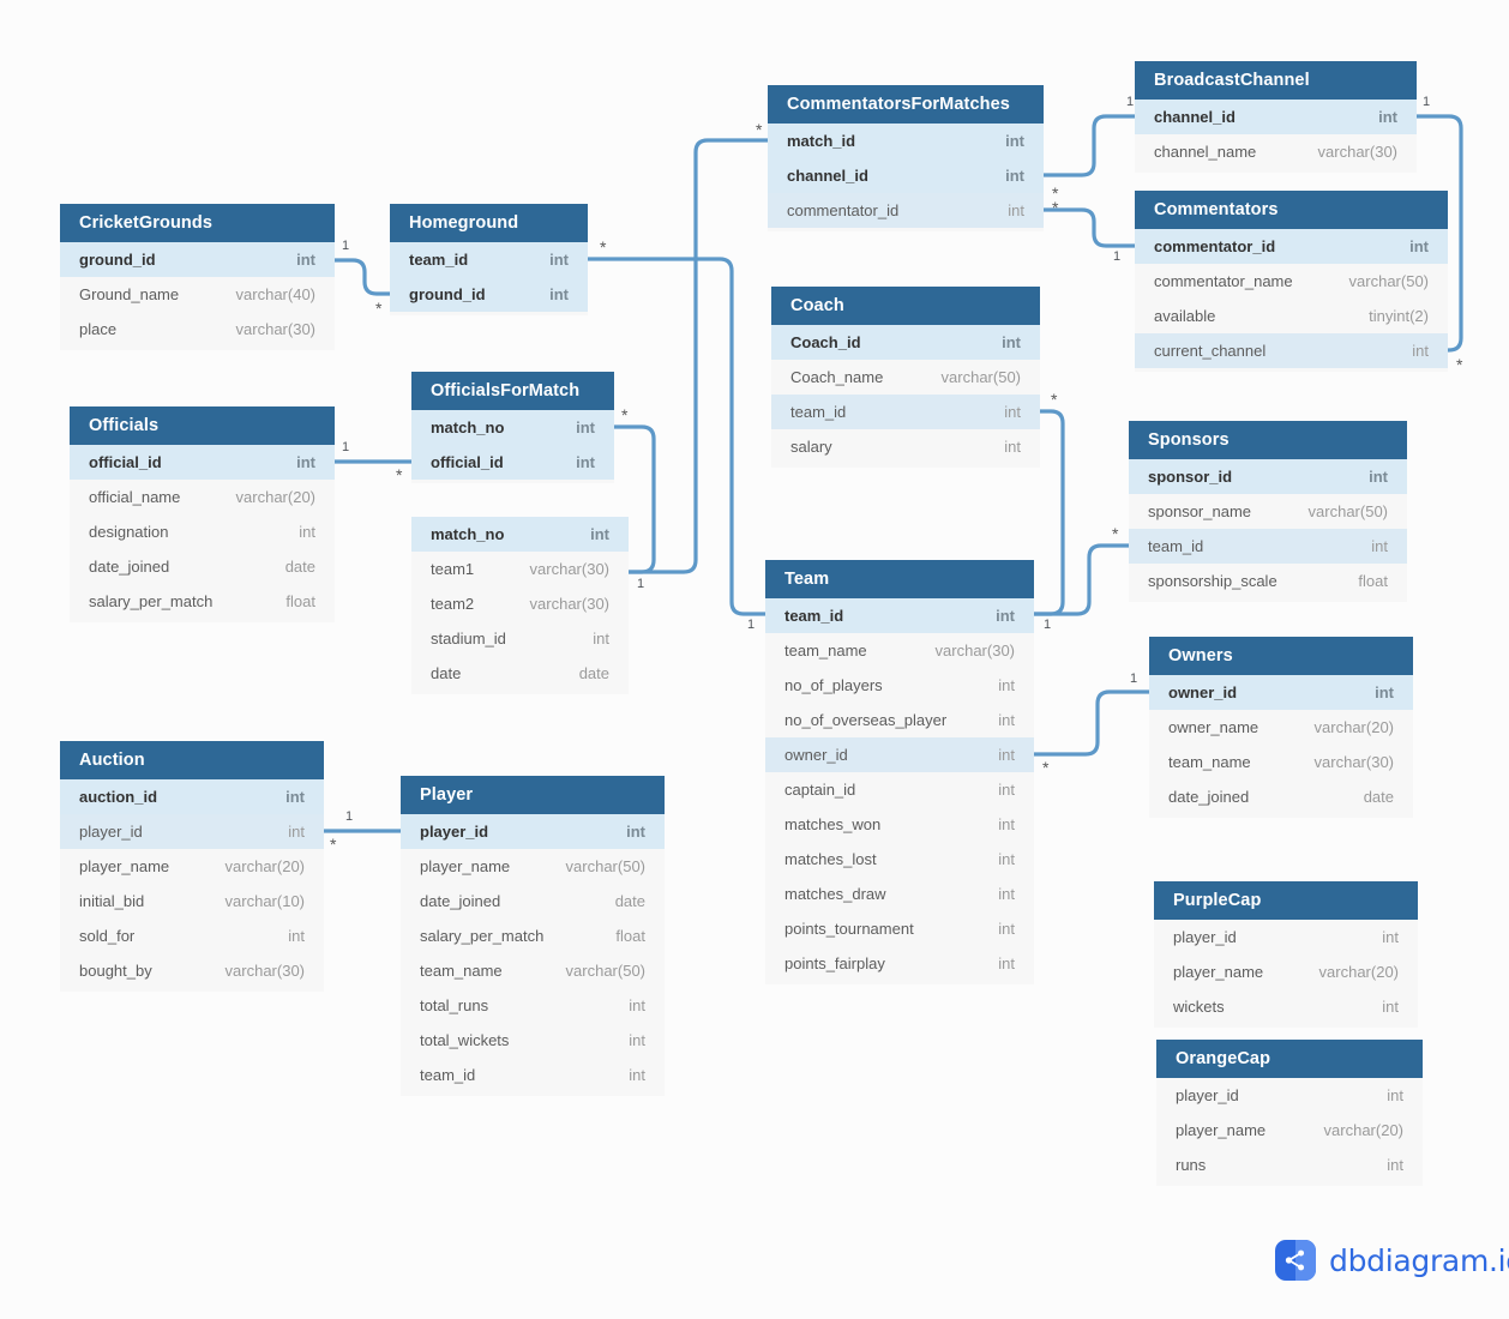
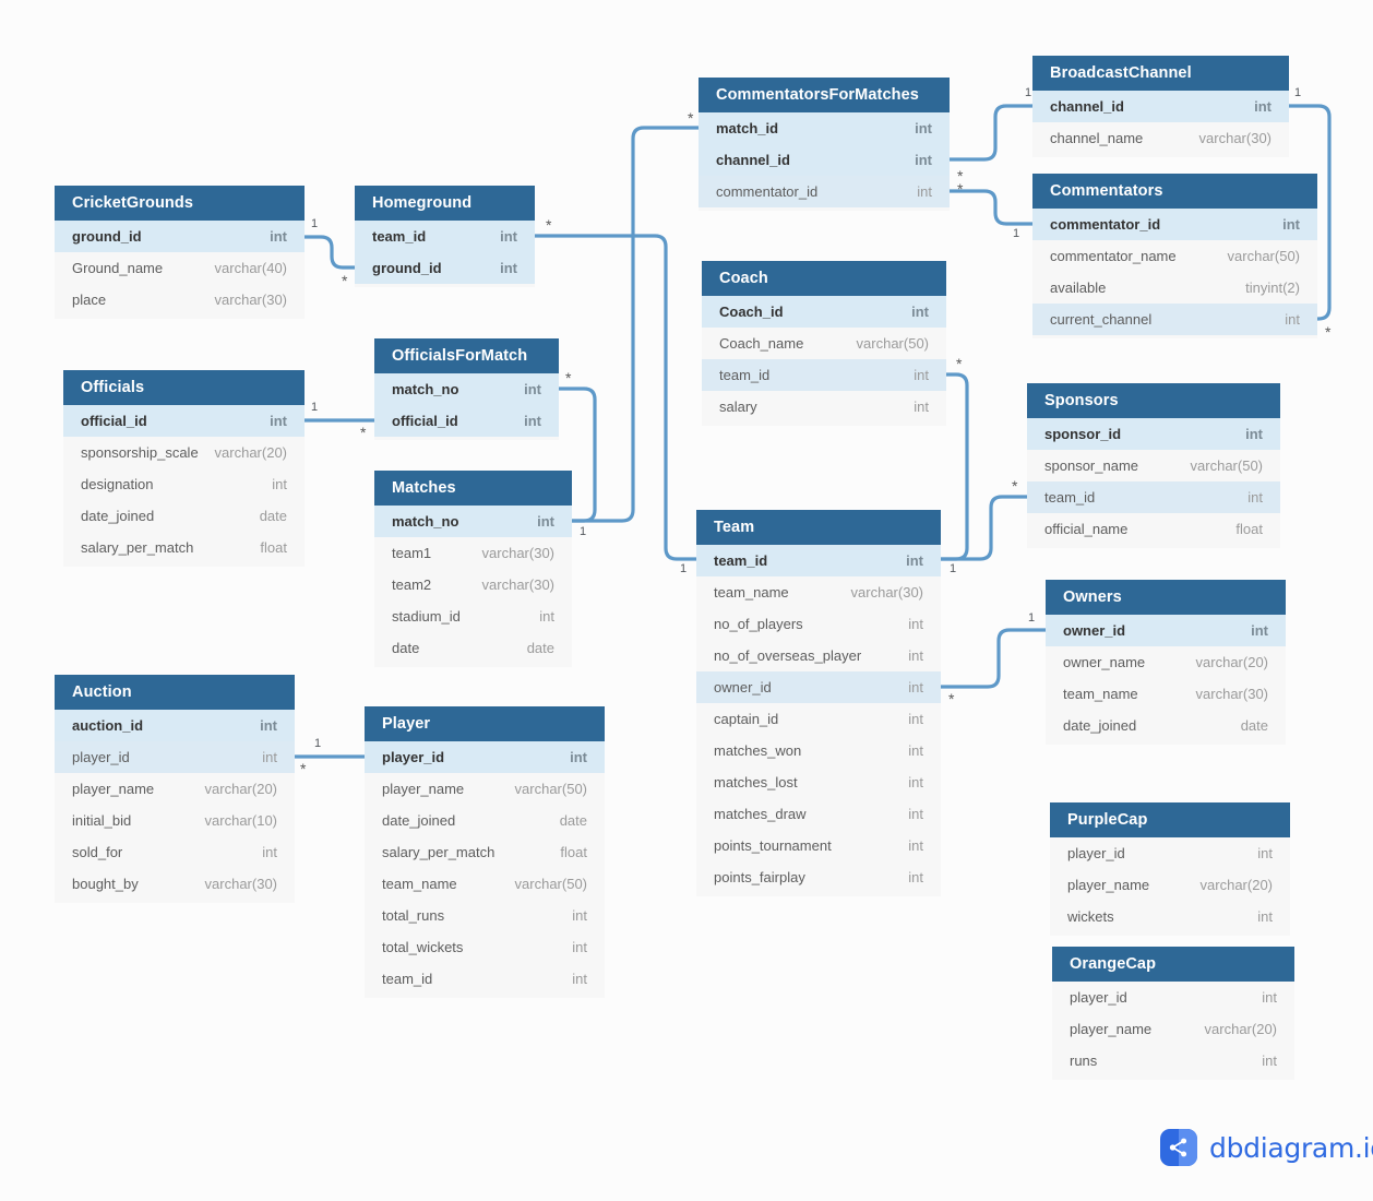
  CricketGrounds
  ground_id
  int
  Ground_name
  varchar(40)
  place
  varchar(30)
  Homeground
  team_id
  int
  ground_id
  int
  Officials
  official_id
  int
- official_name
+ sponsorship_scale
  varchar(20)
  designation
  int
  date_joined
  date
  salary_per_match
  float
  OfficialsForMatch
  match_no
  int
  official_id
  int
+ Matches
  match_no
  int
  team1
  varchar(30)
  team2
  varchar(30)
  stadium_id
  int
  date
  date
  Auction
  auction_id
  int
  player_id
  int
  player_name
  varchar(20)
  initial_bid
  varchar(10)
  sold_for
  int
  bought_by
  varchar(30)
  Player
  player_id
  int
  player_name
  varchar(50)
  date_joined
  date
  salary_per_match
  float
  team_name
  varchar(50)
  total_runs
  int
  total_wickets
  int
  team_id
  int
  CommentatorsForMatches
  match_id
  int
  channel_id
  int
  commentator_id
  int
  Coach
  Coach_id
  int
  Coach_name
  varchar(50)
  team_id
  int
  salary
  int
  Team
  team_id
  int
  team_name
  varchar(30)
  no_of_players
  int
  no_of_overseas_player
  int
  owner_id
  int
  captain_id
  int
  matches_won
  int
  matches_lost
  int
  matches_draw
  int
  points_tournament
  int
  points_fairplay
  int
  BroadcastChannel
  channel_id
  int
  channel_name
  varchar(30)
  Commentators
  commentator_id
  int
  commentator_name
  varchar(50)
  available
  tinyint(2)
  current_channel
  int
  Sponsors
  sponsor_id
  int
  sponsor_name
  varchar(50)
  team_id
  int
- sponsorship_scale
+ official_name
  float
  Owners
  owner_id
  int
  owner_name
  varchar(20)
  team_name
  varchar(30)
  date_joined
  date
  PurpleCap
  player_id
  int
  player_name
  varchar(20)
  wickets
  int
  OrangeCap
  player_id
  int
  player_name
  varchar(20)
  runs
  int
  1
  *
  1
  *
  *
  1
  *
  1
  *
  1
  *
  *
  1
  1
  *
  *
  1
  *
  1
  *
  1
  *
  dbdiagram.i
